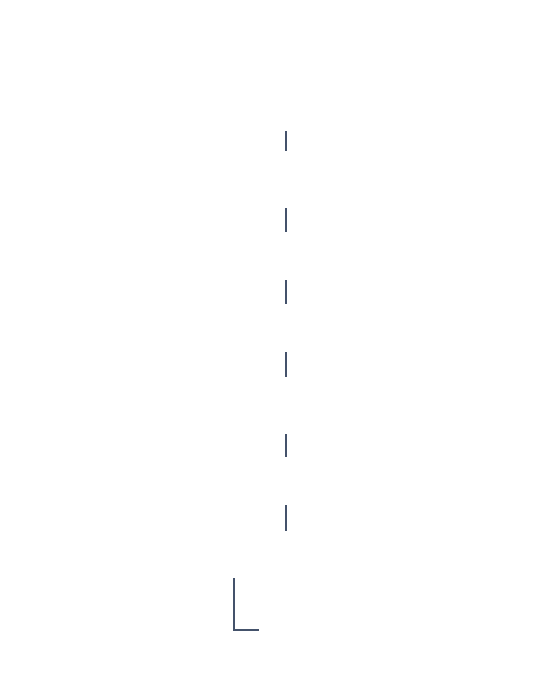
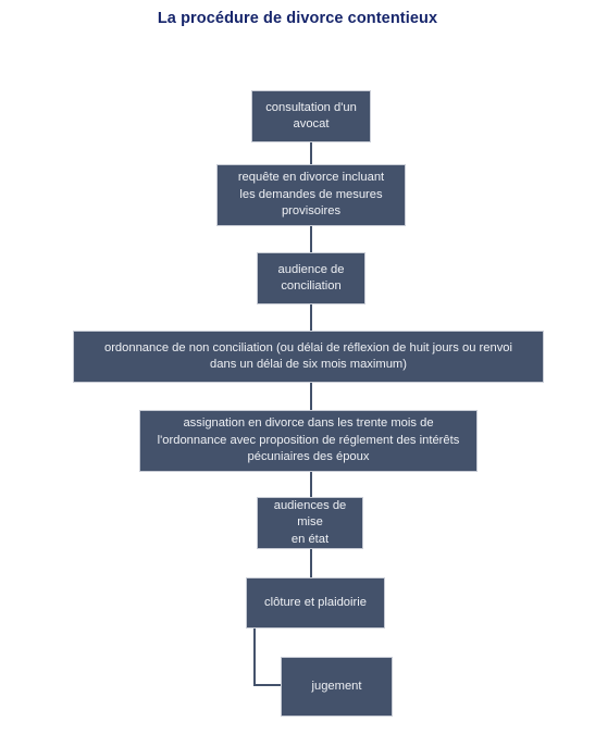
+ La procédure de divorce contentieux
+ consultation d'un
+ avocat
+ requête en divorce incluant
+ les demandes de mesures
+ provisoires
+ audience de
+ conciliation
+ ordonnance de non conciliation (ou délai de réflexion de huit jours ou renvoi
+ dans un délai de six mois maximum)
+ assignation en divorce dans les trente mois de
+ l'ordonnance avec proposition de réglement des intérêts
+ pécuniaires des époux
+ audiences de mise
+ en état
+ clôture et plaidoirie
+ jugement
